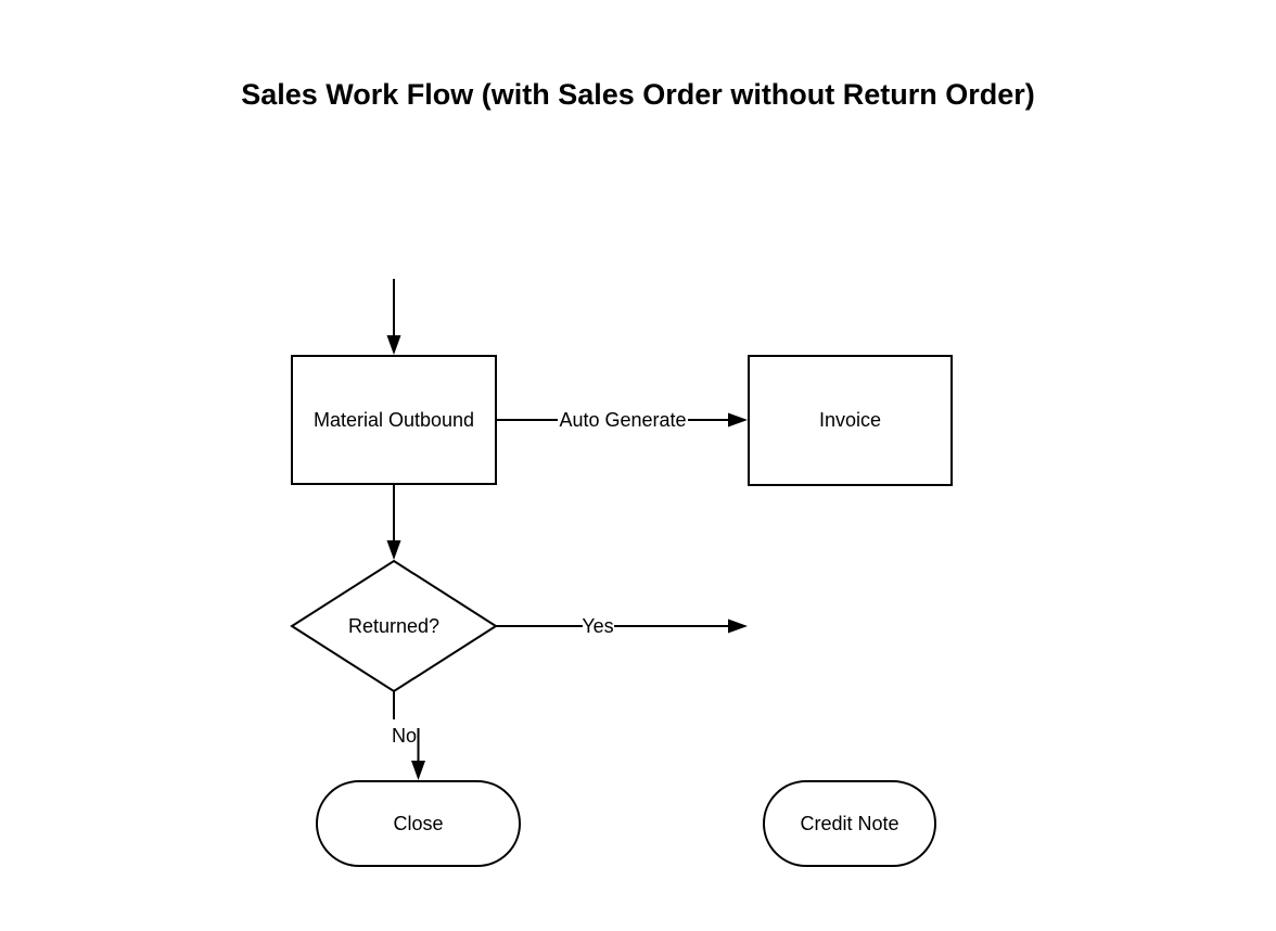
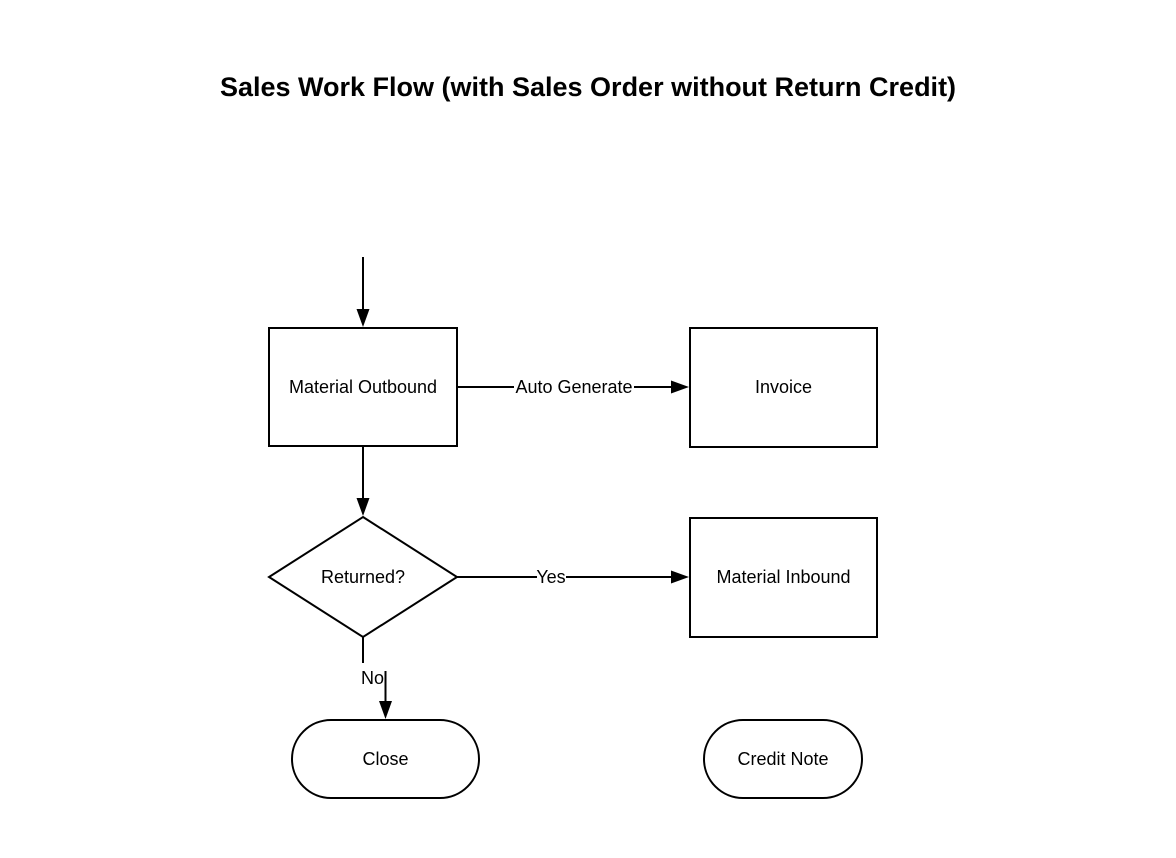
- Sales Work Flow (with Sales Order without Return Order)
+ Sales Work Flow (with Sales Order without Return Credit)
  Auto Generate
  Yes
  No
  Material Outbound
  Invoice
  Returned?
+ Material Inbound
  Close
  Credit Note
